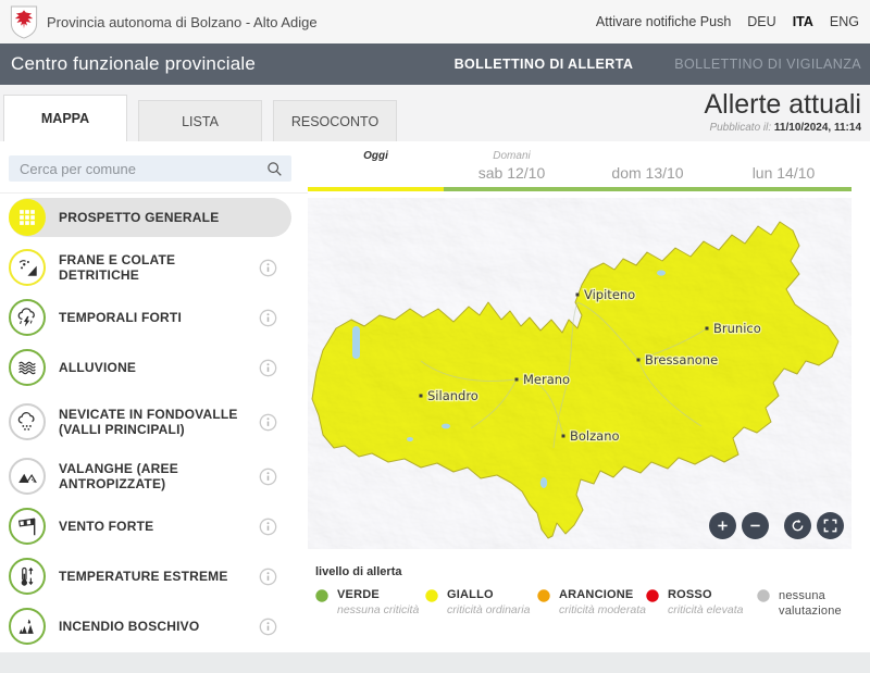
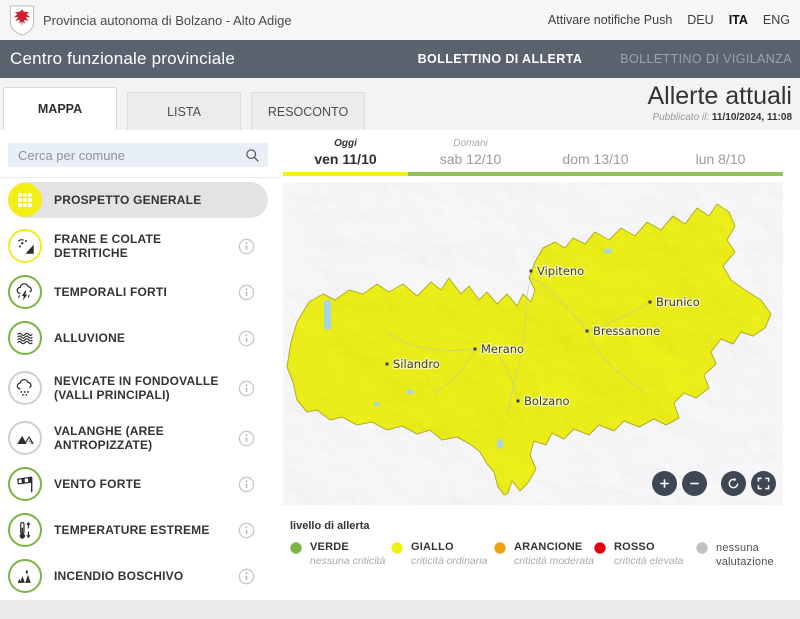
  Provincia autonoma di Bolzano - Alto Adige
  Attivare notifiche Push
  DEU
  ITA
  ENG
  Centro funzionale provinciale
  BOLLETTINO DI ALLERTA
  BOLLETTINO DI VIGILANZA
  MAPPA
  LISTA
  RESOCONTO
  Allerte attuali
- Pubblicato il: 11/10/2024, 11:14
+ Pubblicato il: 11/10/2024, 11:08
  Cerca per comune
  PROSPETTO GENERALE
  FRANE E COLATE DETRITICHE
  TEMPORALI FORTI
  ALLUVIONE
  NEVICATE IN FONDOVALLE (VALLI PRINCIPALI)
  VALANGHE (AREE ANTROPIZZATE)
  VENTO FORTE
  TEMPERATURE ESTREME
  INCENDIO BOSCHIVO
  Oggi
+ ven 11/10
  Domani
  sab 12/10
  dom 13/10
- lun 14/10
+ lun 8/10
  Vipiteno
  Brunico
  Bressanone
  Merano
  Silandro
  Bolzano
  livello di allerta
  VERDE
  nessuna criticità
  GIALLO
  criticità ordinaria
  ARANCIONE
  criticità moderata
  ROSSO
  criticità elevata
  nessuna valutazione
